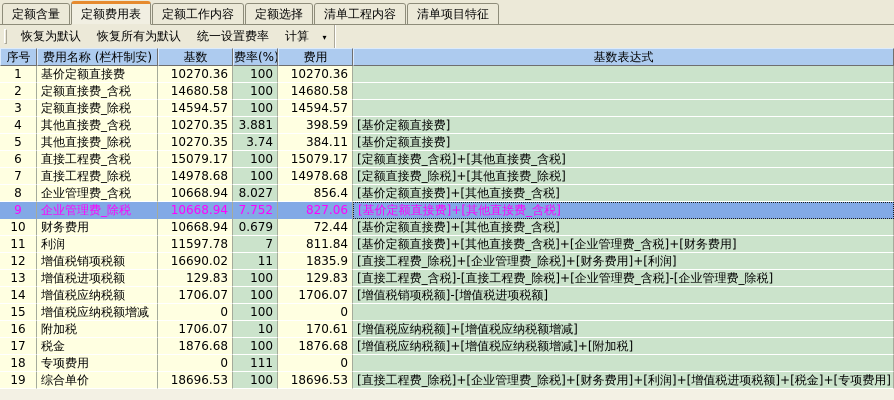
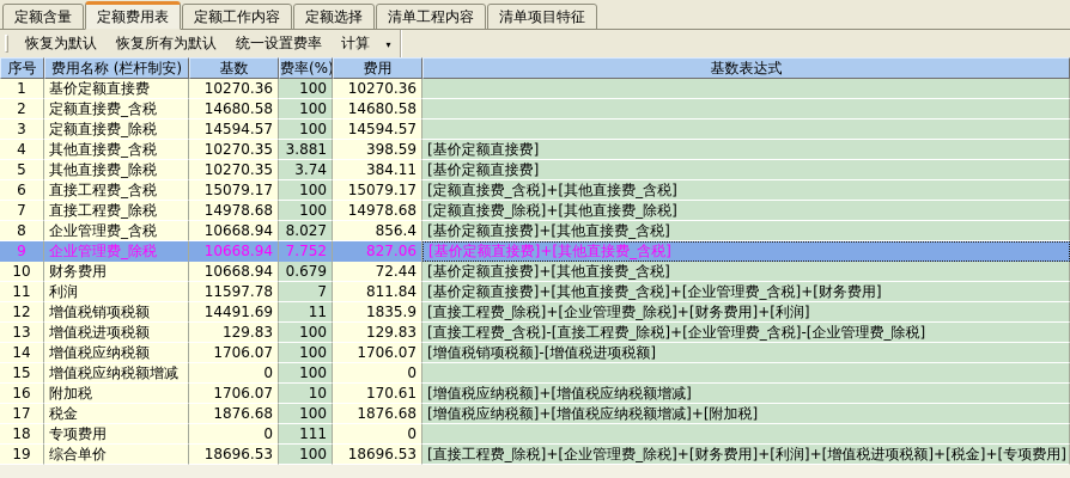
  定额含量
  定额费用表
  定额工作内容
  定额选择
  清单工程内容
  清单项目特征
  恢复为默认
  恢复所有为默认
  统一设置费率
  计算
  ▾
  序号
  费用名称 (栏杆制安)
  基数
  费率(%)
  费用
  基数表达式
  1
  基价定额直接费
  10270.36
  100
  10270.36
  2
  定额直接费_含税
  14680.58
  100
  14680.58
  3
  定额直接费_除税
  14594.57
  100
  14594.57
  4
  其他直接费_含税
  10270.35
  3.881
  398.59
  [基价定额直接费]
  5
  其他直接费_除税
  10270.35
  3.74
  384.11
  [基价定额直接费]
  6
  直接工程费_含税
  15079.17
  100
  15079.17
  [定额直接费_含税]+[其他直接费_含税]
  7
  直接工程费_除税
  14978.68
  100
  14978.68
  [定额直接费_除税]+[其他直接费_除税]
  8
  企业管理费_含税
  10668.94
  8.027
  856.4
  [基价定额直接费]+[其他直接费_含税]
  9
  企业管理费_除税
  10668.94
  7.752
  827.06
  [基价定额直接费]+[其他直接费_含税]
  10
  财务费用
  10668.94
  0.679
  72.44
  [基价定额直接费]+[其他直接费_含税]
  11
  利润
  11597.78
  7
  811.84
  [基价定额直接费]+[其他直接费_含税]+[企业管理费_含税]+[财务费用]
  12
  增值税销项税额
- 16690.02
+ 14491.69
  11
  1835.9
  [直接工程费_除税]+[企业管理费_除税]+[财务费用]+[利润]
  13
  增值税进项税额
  129.83
  100
  129.83
  [直接工程费_含税]-[直接工程费_除税]+[企业管理费_含税]-[企业管理费_除税]
  14
  增值税应纳税额
  1706.07
  100
  1706.07
  [增值税销项税额]-[增值税进项税额]
  15
  增值税应纳税额增减
  0
  100
  0
  16
  附加税
  1706.07
  10
  170.61
  [增值税应纳税额]+[增值税应纳税额增减]
  17
  税金
  1876.68
  100
  1876.68
  [增值税应纳税额]+[增值税应纳税额增减]+[附加税]
  18
  专项费用
  0
  111
  0
  19
  综合单价
  18696.53
  100
  18696.53
  [直接工程费_除税]+[企业管理费_除税]+[财务费用]+[利润]+[增值税进项税额]+[税金]+[专项费用]
